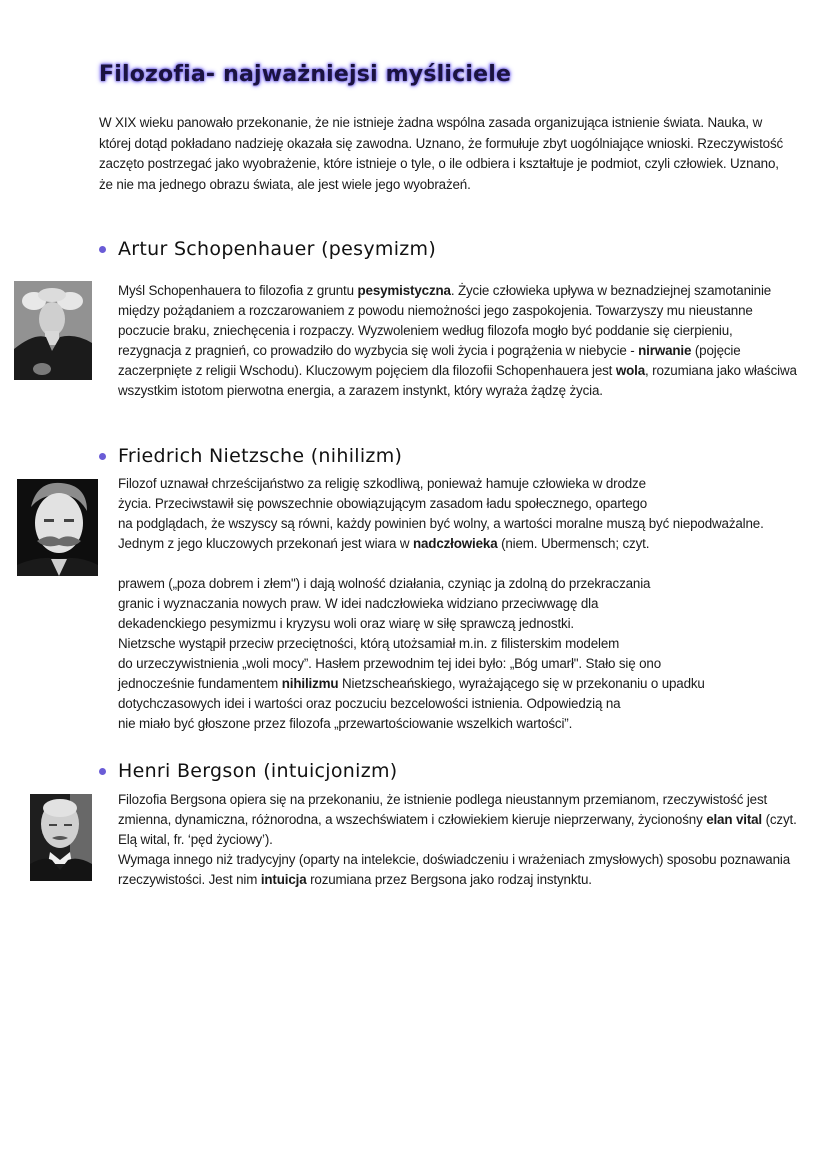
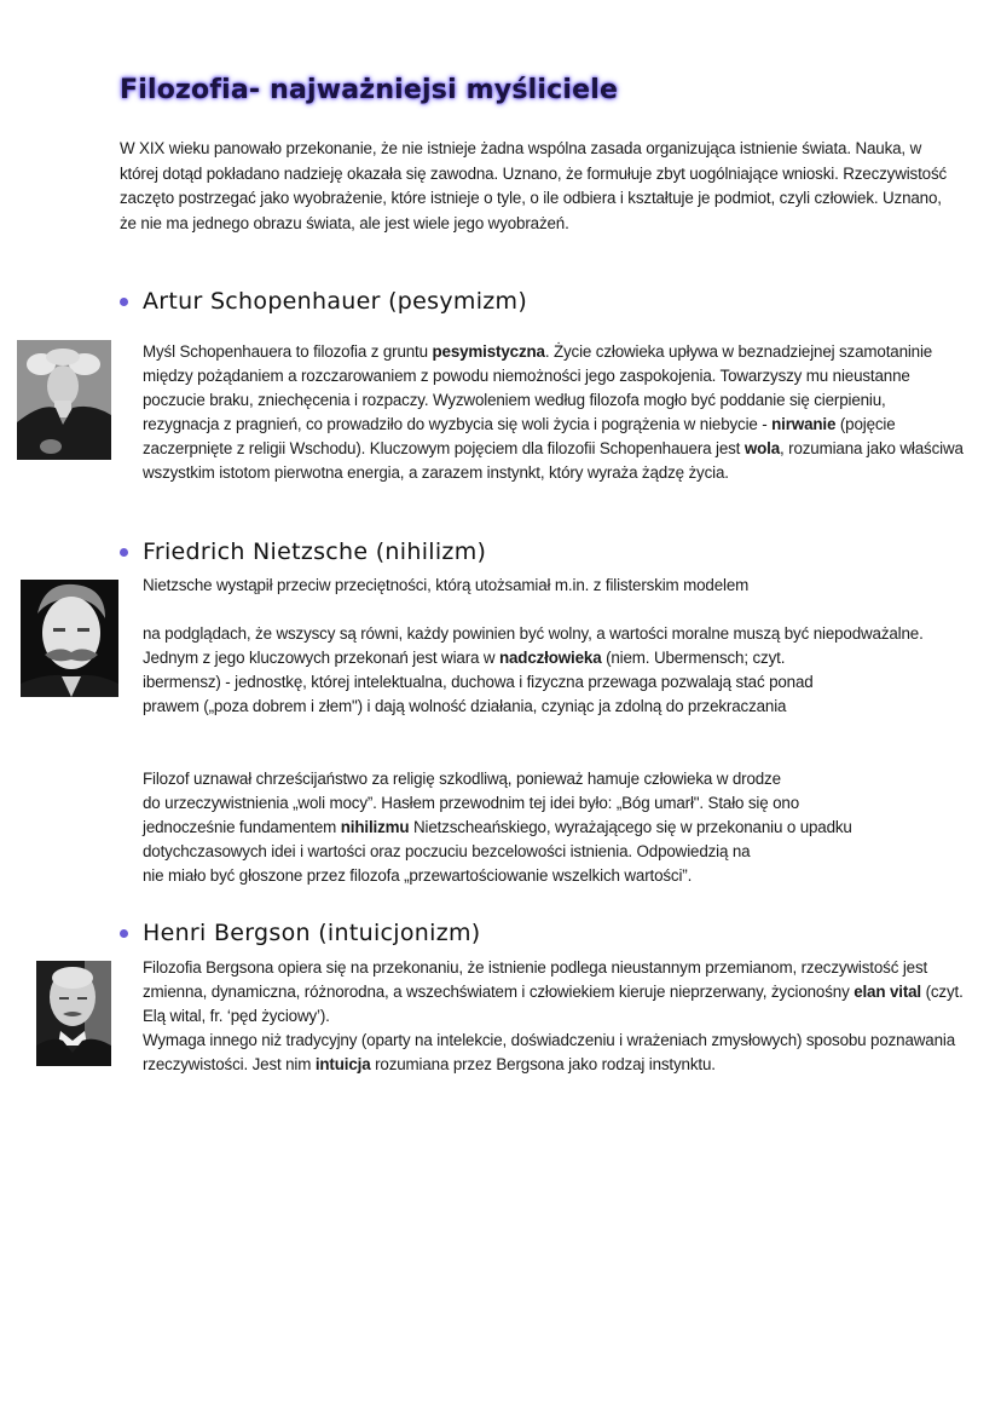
  Filozofia- najważniejsi myśliciele
  W XIX wieku panowało przekonanie, że nie istnieje żadna wspólna zasada organizująca istnienie świata. Nauka, w której dotąd pokładano nadzieję okazała się zawodna. Uznano, że formułuje zbyt uogólniające wnioski. Rzeczywistość zaczęto postrzegać jako wyobrażenie, które istnieje o tyle, o ile odbiera i kształtuje je podmiot, czyli człowiek. Uznano, że nie ma jednego obrazu świata, ale jest wiele jego wyobrażeń.
  Artur Schopenhauer (pesymizm)
  Myśl Schopenhauera to filozofia z gruntu pesymistyczna. Życie człowieka upływa w beznadziejnej szamotaninie między pożądaniem a rozczarowaniem z powodu niemożności jego zaspokojenia. Towarzyszy mu nieustanne poczucie braku, zniechęcenia i rozpaczy. Wyzwoleniem według filozofa mogło być poddanie się cierpieniu, rezygnacja z pragnień, co prowadziło do wyzbycia się woli życia i pogrążenia w niebycie - nirwanie (pojęcie zaczerpnięte z religii Wschodu). Kluczowym pojęciem dla filozofii Schopenhauera jest wola, rozumiana jako właściwa wszystkim istotom pierwotna energia, a zarazem instynkt, który wyraża żądzę życia.
  Friedrich Nietzsche (nihilizm)
- Filozof uznawał chrześcijaństwo za religię szkodliwą, ponieważ hamuje człowieka w drodze
+ Nietzsche wystąpił przeciw przeciętności, którą utożsamiał m.in. z filisterskim modelem
- życia. Przeciwstawił się powszechnie obowiązującym zasadom ładu społecznego, opartego
  na podglądach, że wszyscy są równi, każdy powinien być wolny, a wartości moralne muszą być niepodważalne.
  Jednym z jego kluczowych przekonań jest wiara w nadczłowieka (niem. Ubermensch; czyt.
+ ibermensz) - jednostkę, której intelektualna, duchowa i fizyczna przewaga pozwalają stać ponad
  prawem („poza dobrem i złem") i dają wolność działania, czyniąc ja zdolną do przekraczania
- granic i wyznaczania nowych praw. W idei nadczłowieka widziano przeciwwagę dla
- dekadenckiego pesymizmu i kryzysu woli oraz wiarę w siłę sprawczą jednostki.
- Nietzsche wystąpił przeciw przeciętności, którą utożsamiał m.in. z filisterskim modelem
+ Filozof uznawał chrześcijaństwo za religię szkodliwą, ponieważ hamuje człowieka w drodze
  do urzeczywistnienia „woli mocy”. Hasłem przewodnim tej idei było: „Bóg umarł". Stało się ono
  jednocześnie fundamentem nihilizmu Nietzscheańskiego, wyrażającego się w przekonaniu o upadku
  dotychczasowych idei i wartości oraz poczuciu bezcelowości istnienia. Odpowiedzią na
  nie miało być głoszone przez filozofa „przewartościowanie wszelkich wartości”.
  Henri Bergson (intuicjonizm)
  Filozofia Bergsona opiera się na przekonaniu, że istnienie podlega nieustannym przemianom, rzeczywistość jest zmienna, dynamiczna, różnorodna, a wszechświatem i człowiekiem kieruje nieprzerwany, życionośny elan vital (czyt. Elą wital, fr. ‘pęd życiowy’).
  Wymaga innego niż tradycyjny (oparty na intelekcie, doświadczeniu i wrażeniach zmysłowych) sposobu poznawania rzeczywistości. Jest nim intuicja rozumiana przez Bergsona jako rodzaj instynktu.
